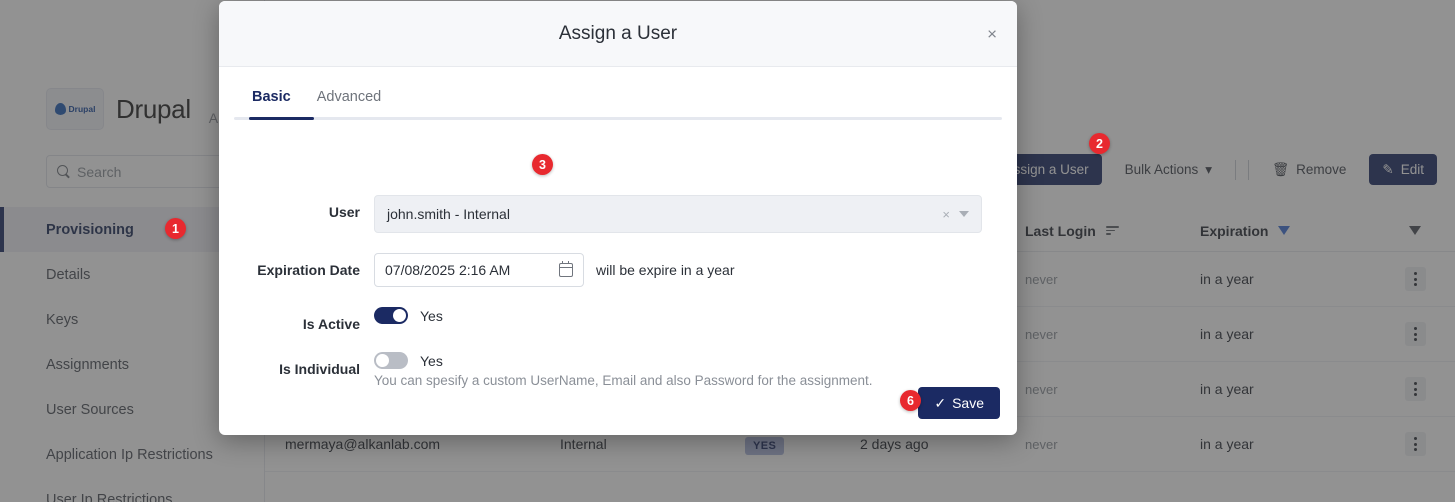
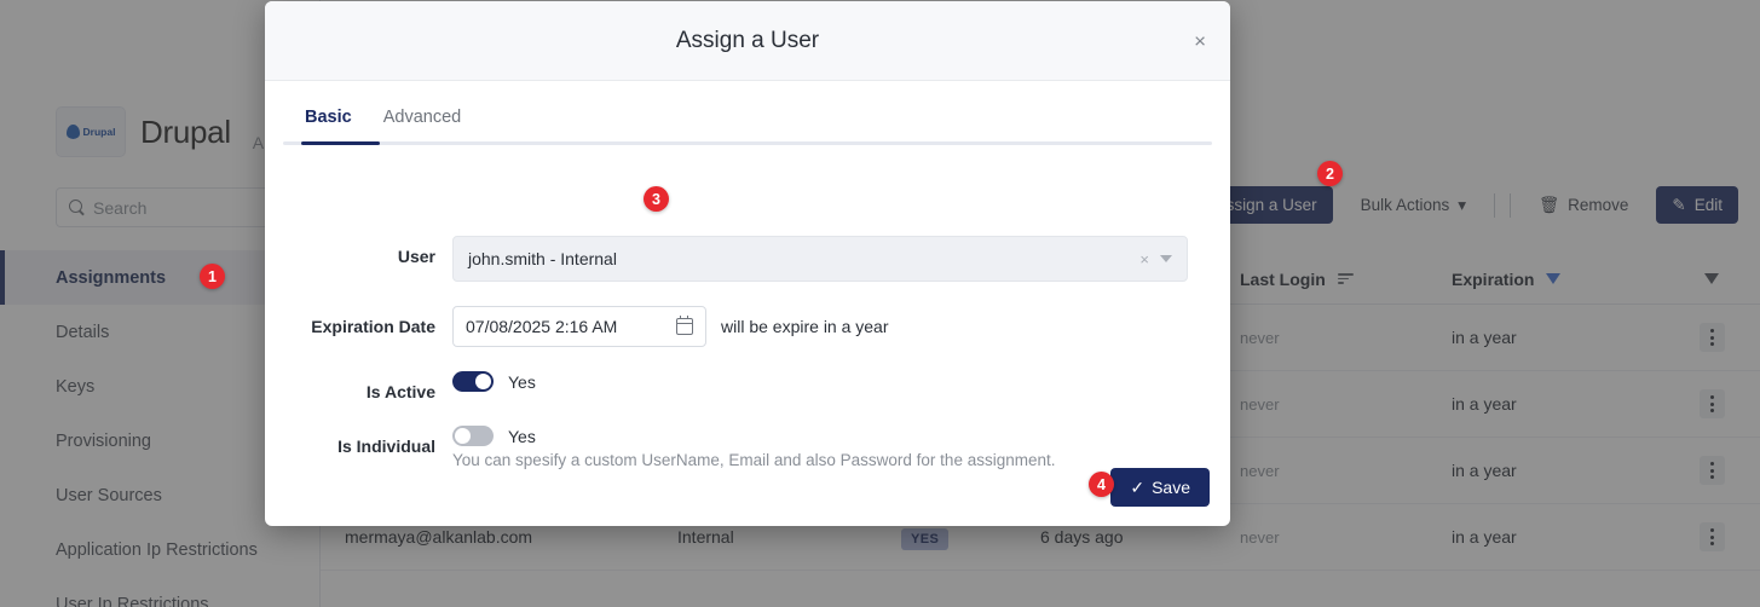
  Drupal
  Drupal
  Search
- Provisioning
+ Assignments
  Details
  Keys
- Assignments
+ Provisioning
  User Sources
  Application Ip Restrictions
  User Ip Restrictions
  ssign a User
  Bulk Actions
  ▾
  🗑
  Remove
  ✎
  Edit
  Last Login
  Expiration
  never
  in a year
  never
  in a year
  never
  in a year
  mermaya@alkanlab.com
  Internal
  YES
- 2 days ago
+ 6 days ago
  never
  in a year
  Assign a User
  ×
  Basic
  Advanced
  User
  john.smith - Internal
  ×
  Expiration Date
  07/08/2025 2:16 AM
  will be expire in a year
  Is Active
  Yes
  Is Individual
  Yes
  You can spesify a custom UserName, Email and also Password for the assignment.
  ✓
  Save
  1
  2
  3
- 6
+ 4
